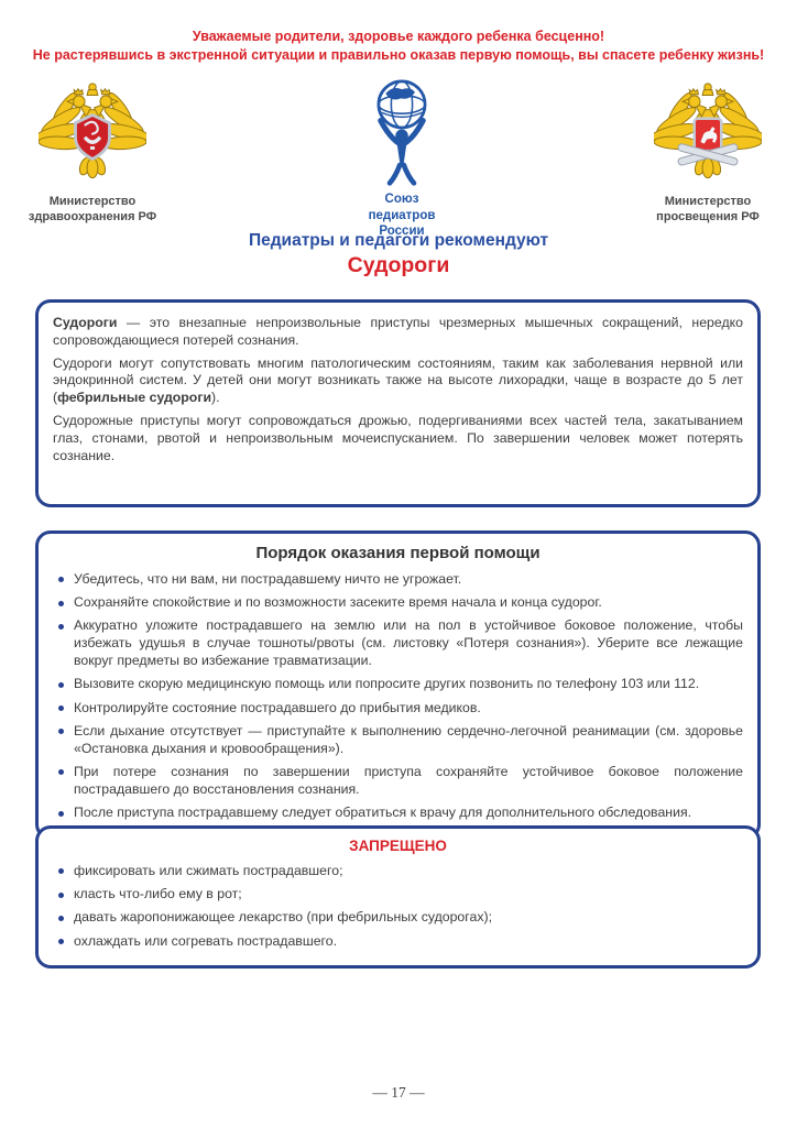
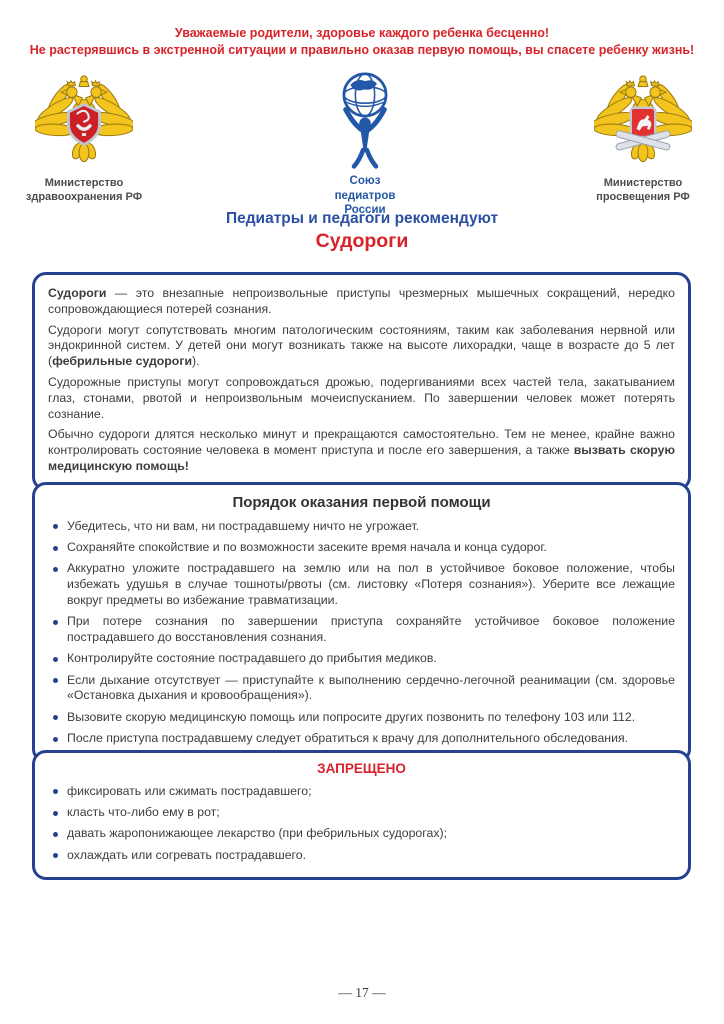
  Уважаемые родители, здоровье каждого ребенка бесценно!
  Не растерявшись в экстренной ситуации и правильно оказав первую помощь, вы спасете ребенку жизнь!
  Министерство
  здравоохранения РФ
  Союз
  педиатров
  России
  Министерство
  просвещения РФ
  Педиатры и педагоги рекомендуют
  Судороги
  Судороги — это внезапные непроизвольные приступы чрезмерных мышечных сокращений, нередко сопровождающиеся потерей сознания.
  Судороги могут сопутствовать многим патологическим состояниям, таким как заболевания нервной или эндокринной систем. У детей они могут возникать также на высоте лихорадки, чаще в возрасте до 5 лет (фебрильные судороги).
  Судорожные приступы могут сопровождаться дрожью, подергиваниями всех частей тела, закатыванием глаз, стонами, рвотой и непроизвольным мочеиспусканием. По завершении человек может потерять сознание.
+ Обычно судороги длятся несколько минут и прекращаются самостоятельно. Тем не менее, крайне важно контролировать состояние человека в момент приступа и после его завершения, а также вызвать скорую медицинскую помощь!
  Порядок оказания первой помощи
  Убедитесь, что ни вам, ни пострадавшему ничто не угрожает.
  Сохраняйте спокойствие и по возможности засеките время начала и конца судорог.
  Аккуратно уложите пострадавшего на землю или на пол в устойчивое боковое положение, чтобы избежать удушья в случае тошноты/рвоты (см. листовку «Потеря сознания»). Уберите все лежащие вокруг предметы во избежание травматизации.
- Вызовите скорую медицинскую помощь или попросите других позвонить по телефону 103 или 112.
+ При потере сознания по завершении приступа сохраняйте устойчивое боковое положение пострадавшего до восстановления сознания.
  Контролируйте состояние пострадавшего до прибытия медиков.
  Если дыхание отсутствует — приступайте к выполнению сердечно-легочной реанимации (см. здоровье «Остановка дыхания и кровообращения»).
- При потере сознания по завершении приступа сохраняйте устойчивое боковое положение пострадавшего до восстановления сознания.
+ Вызовите скорую медицинскую помощь или попросите других позвонить по телефону 103 или 112.
  После приступа пострадавшему следует обратиться к врачу для дополнительного обследования.
  ЗАПРЕЩЕНО
  фиксировать или сжимать пострадавшего;
  класть что-либо ему в рот;
  давать жаропонижающее лекарство (при фебрильных судорогах);
  охлаждать или согревать пострадавшего.
  — 17 —
